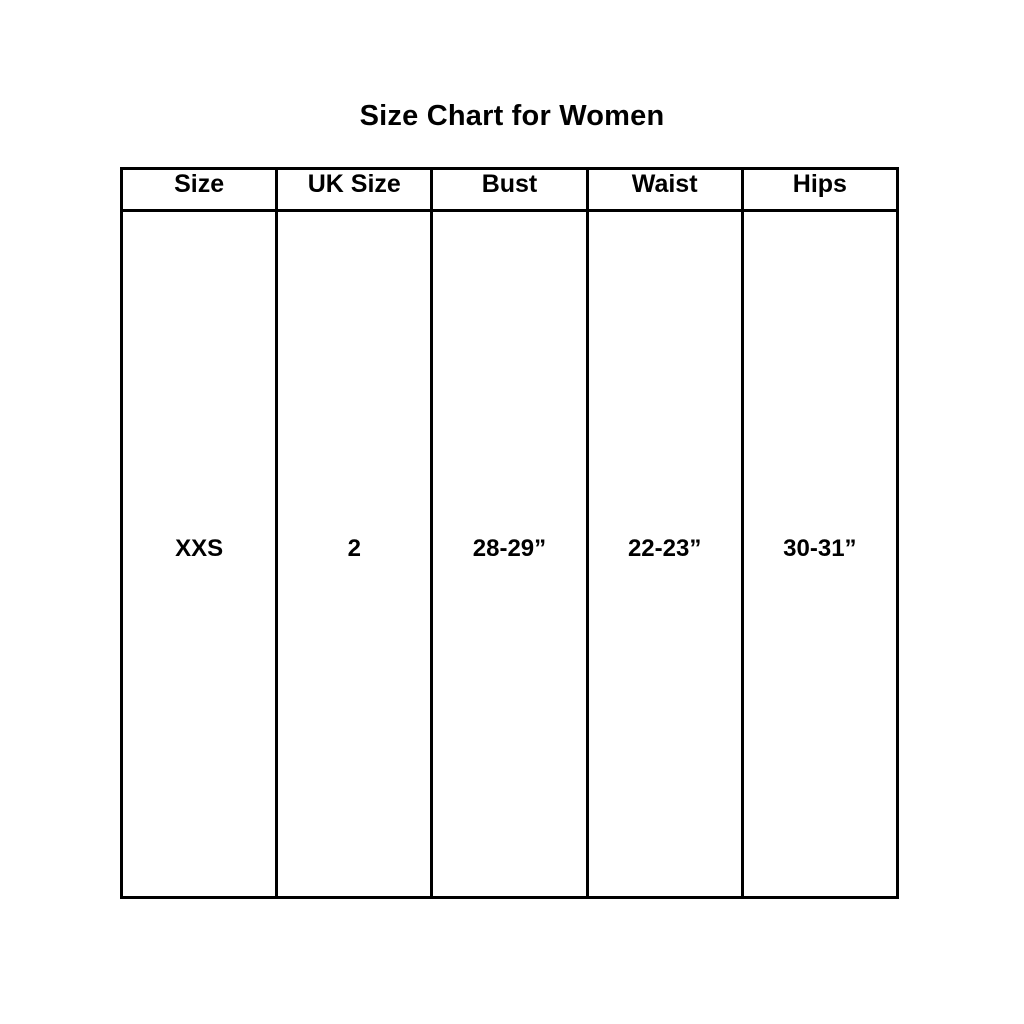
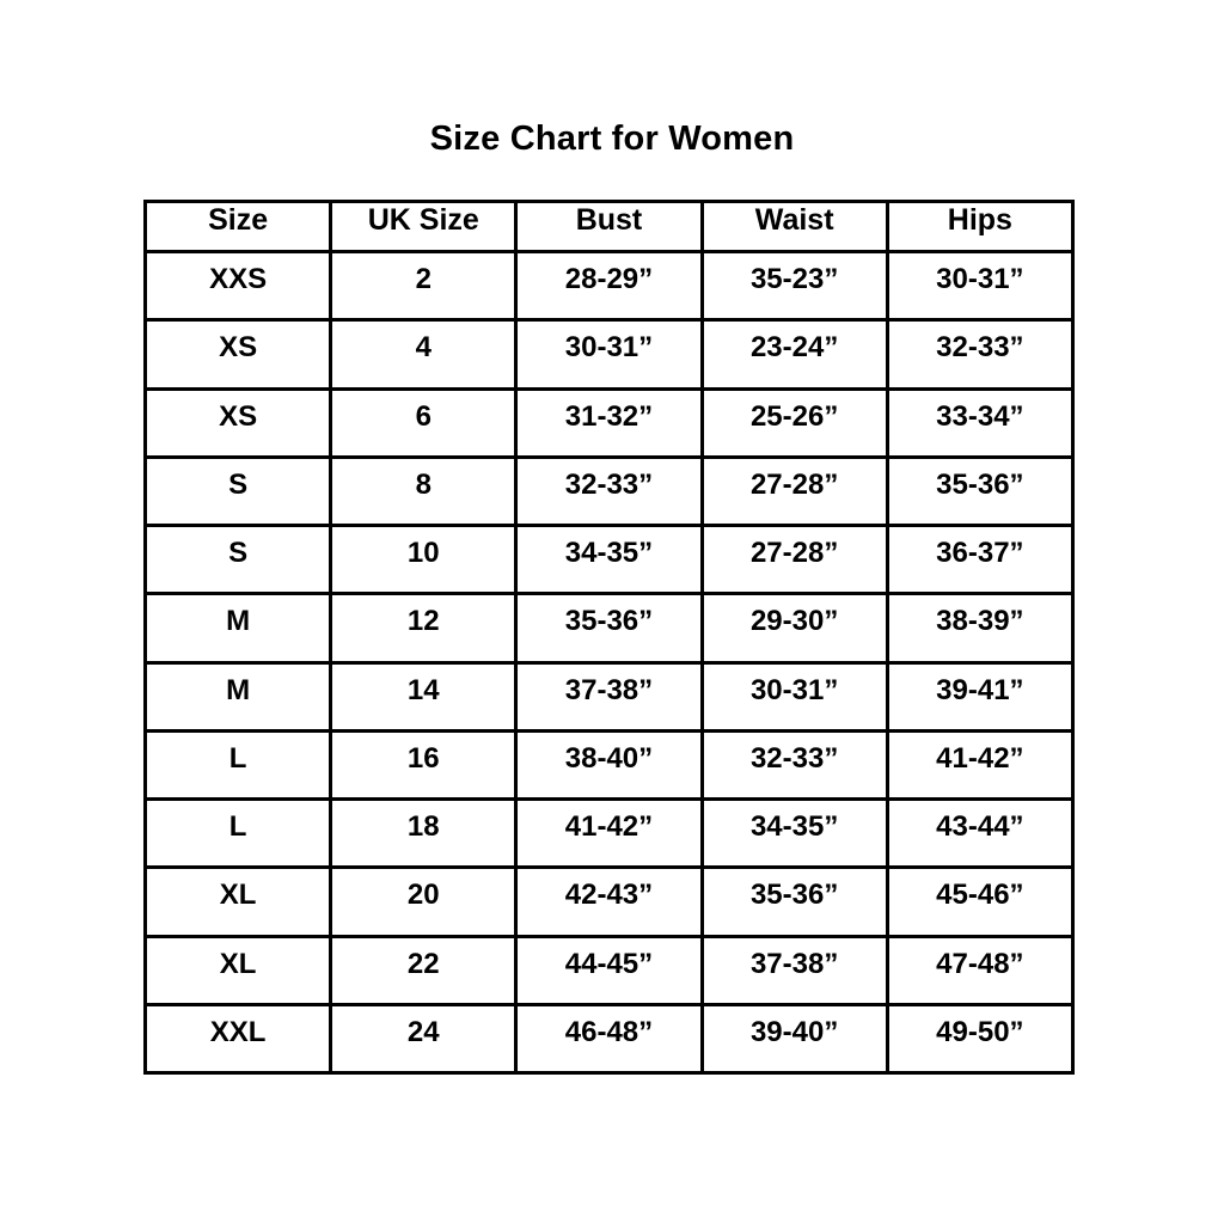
  Size Chart for Women
  Size	UK Size	Bust	Waist	Hips
- XXS	2	28-29”	22-23”	30-31”
+ XXS	2	28-29”	35-23”	30-31”
+ XS	4	30-31”	23-24”	32-33”
+ XS	6	31-32”	25-26”	33-34”
+ S	8	32-33”	27-28”	35-36”
+ S	10	34-35”	27-28”	36-37”
+ M	12	35-36”	29-30”	38-39”
+ M	14	37-38”	30-31”	39-41”
+ L	16	38-40”	32-33”	41-42”
+ L	18	41-42”	34-35”	43-44”
+ XL	20	42-43”	35-36”	45-46”
+ XL	22	44-45”	37-38”	47-48”
+ XXL	24	46-48”	39-40”	49-50”
